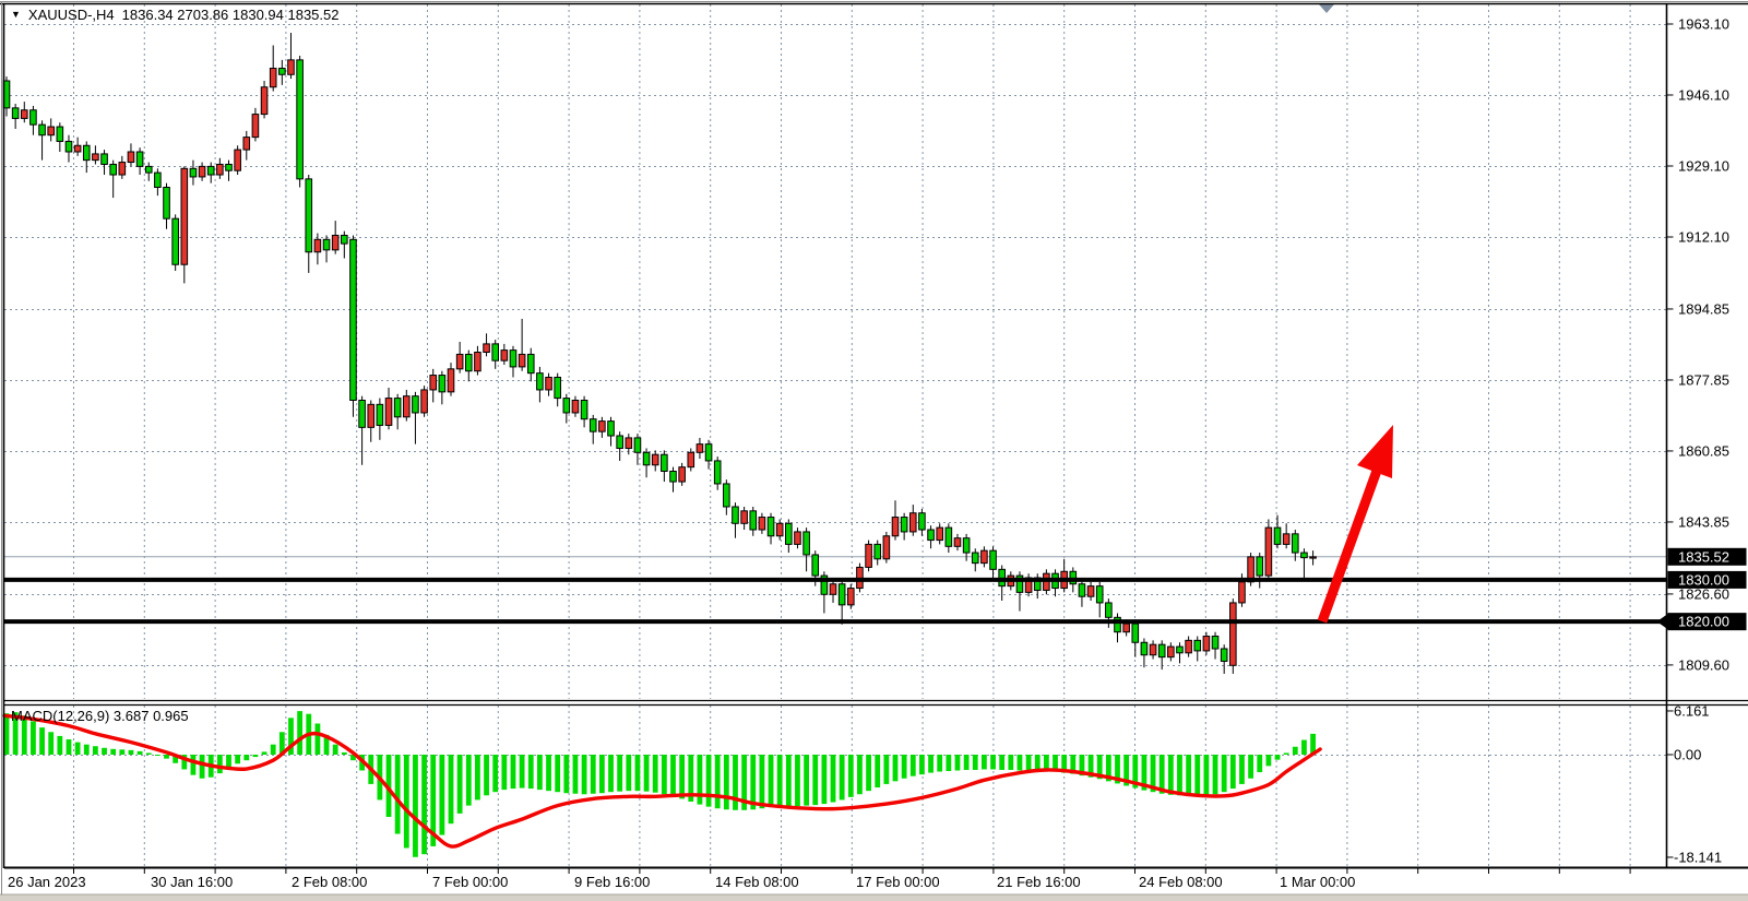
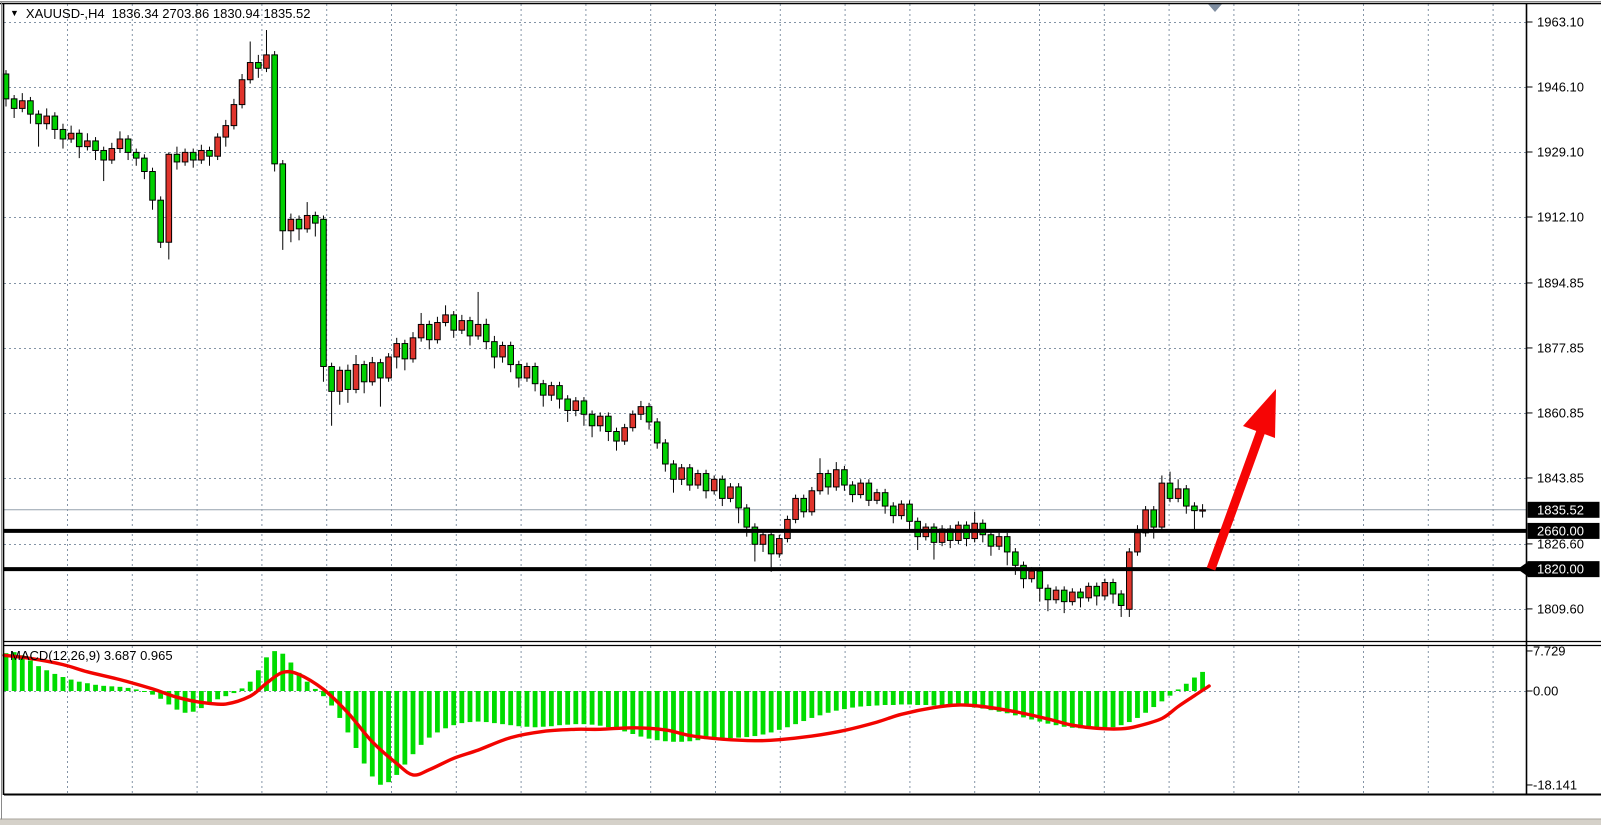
  1963.10
  1946.10
  1929.10
  1912.10
  1894.85
  1877.85
  1860.85
  1843.85
  1826.60
  1809.60
  1835.52
- 1830.00
+ 2660.00
  1820.00
- 6.161
+ 7.729
  0.00
  -18.141
- 26 Jan 2023
- 30 Jan 16:00
- 2 Feb 08:00
- 7 Feb 00:00
- 9 Feb 16:00
- 14 Feb 08:00
- 17 Feb 00:00
- 21 Feb 16:00
- 24 Feb 08:00
- 1 Mar 00:00
  ▼
  XAUUSD-,H4
  1836.34 2703.86 1830.94 1835.52
  MACD(12,26,9) 3.687 0.965
